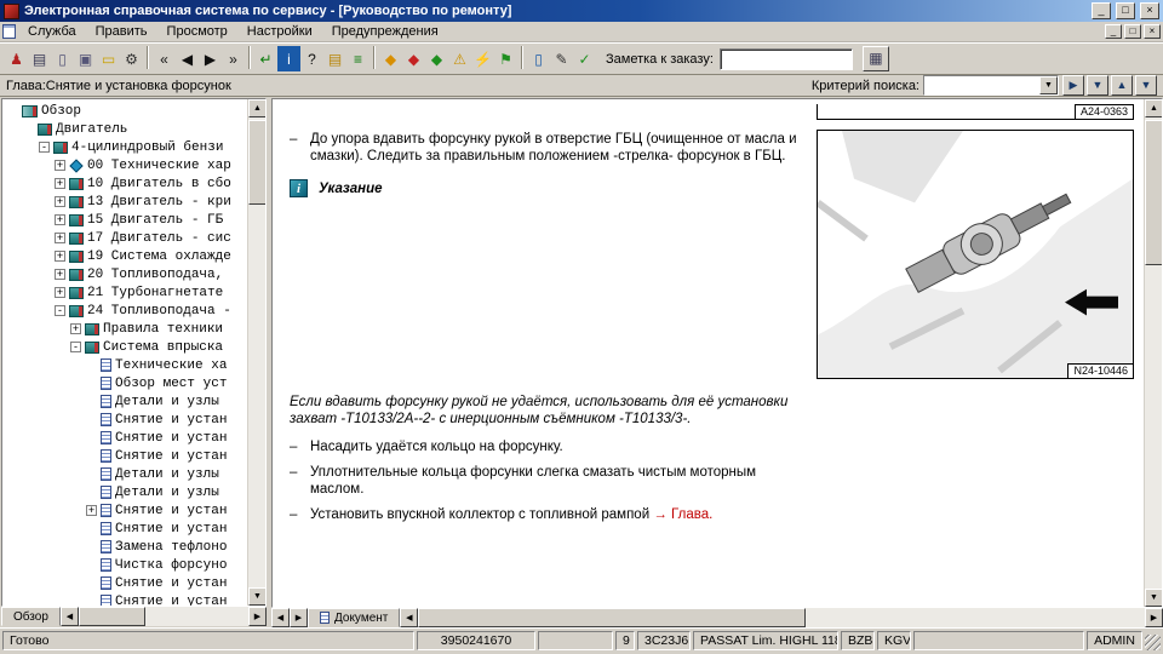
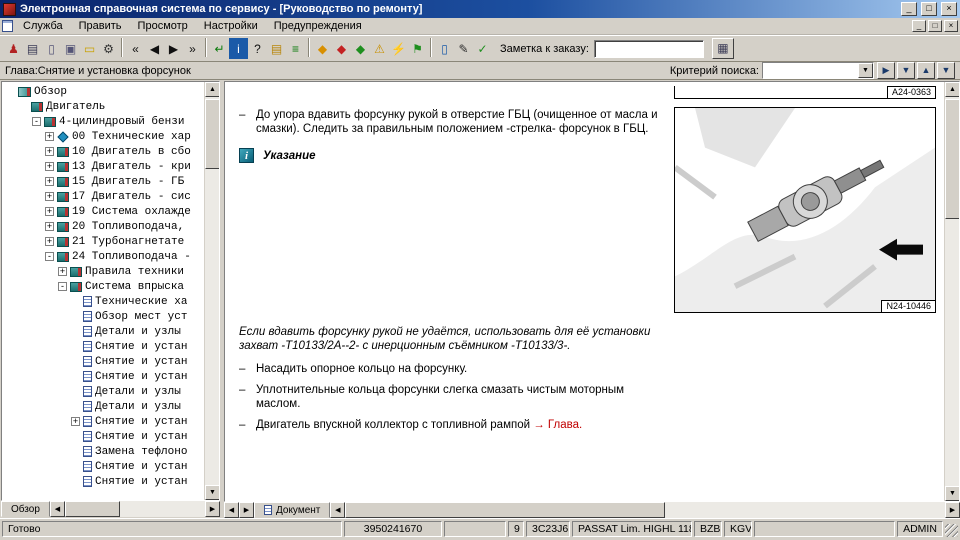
  Электронная справочная система по сервису - [Руководство по ремонту]
  Служба
  Править
  Просмотр
  Настройки
  Предупреждения
  ♟
  ▤
  ▯
  ▣
  ▭
  ⚙
  «
  ◀
  ▶
  »
  ↵
  i
  ?
  ▤
  ≡
  ◆
  ◆
  ◆
  ⚠
  ⚡
  ⚑
  ▯
  ✎
  ✓
  Заметка к заказу:
  ▦
  Глава:Снятие и установка форсунок
  Критерий поиска:
  ▶
  ▼
  ▲
  ▼
  Обзор
  Двигатель
  -
  4-цилиндровый бензи
  +
  00 Технические хар
  +
  10 Двигатель в сбо
  +
  13 Двигатель - кри
  +
  15 Двигатель - ГБ
  +
  17 Двигатель - сис
  +
  19 Система охлажде
  +
  20 Топливоподача,
  +
  21 Турбонагнетате
  -
  24 Топливоподача -
  +
  Правила техники
  -
  Система впрыска
  Технические ха
  Обзор мест уст
  Детали и узлы
  Снятие и устан
  Снятие и устан
  Снятие и устан
  Детали и узлы
  Детали и узлы
  +
  Снятие и устан
  Снятие и устан
  Замена тефлоно
- Чистка форсуно
  Снятие и устан
  Снятие и устан
  Обзор
  –
  До упора вдавить форсунку рукой в отверстие ГБЦ (очищенное от масла и смазки). Следить за правильным положением -стрелка- форсунок в ГБЦ.
  i
  Указание
  Если вдавить форсунку рукой не удаётся, использовать для её установки захват -T10133/2А--2- с инерционным съёмником -T10133/3-.
  –
- Насадить удаётся кольцо на форсунку.
+ Насадить опорное кольцо на форсунку.
  –
  Уплотнительные кольца форсунки слегка смазать чистым моторным маслом.
  –
- Установить впускной коллектор с топливной рампой → Глава.
+ Двигатель впускной коллектор с топливной рампой → Глава.
  A24-0363
  N24-10446
  Документ
  Готово
  3950241670
  9
  3C23J6
  PASSAT Lim. HIGHL 118
  BZB
  KGV
  ADMIN
